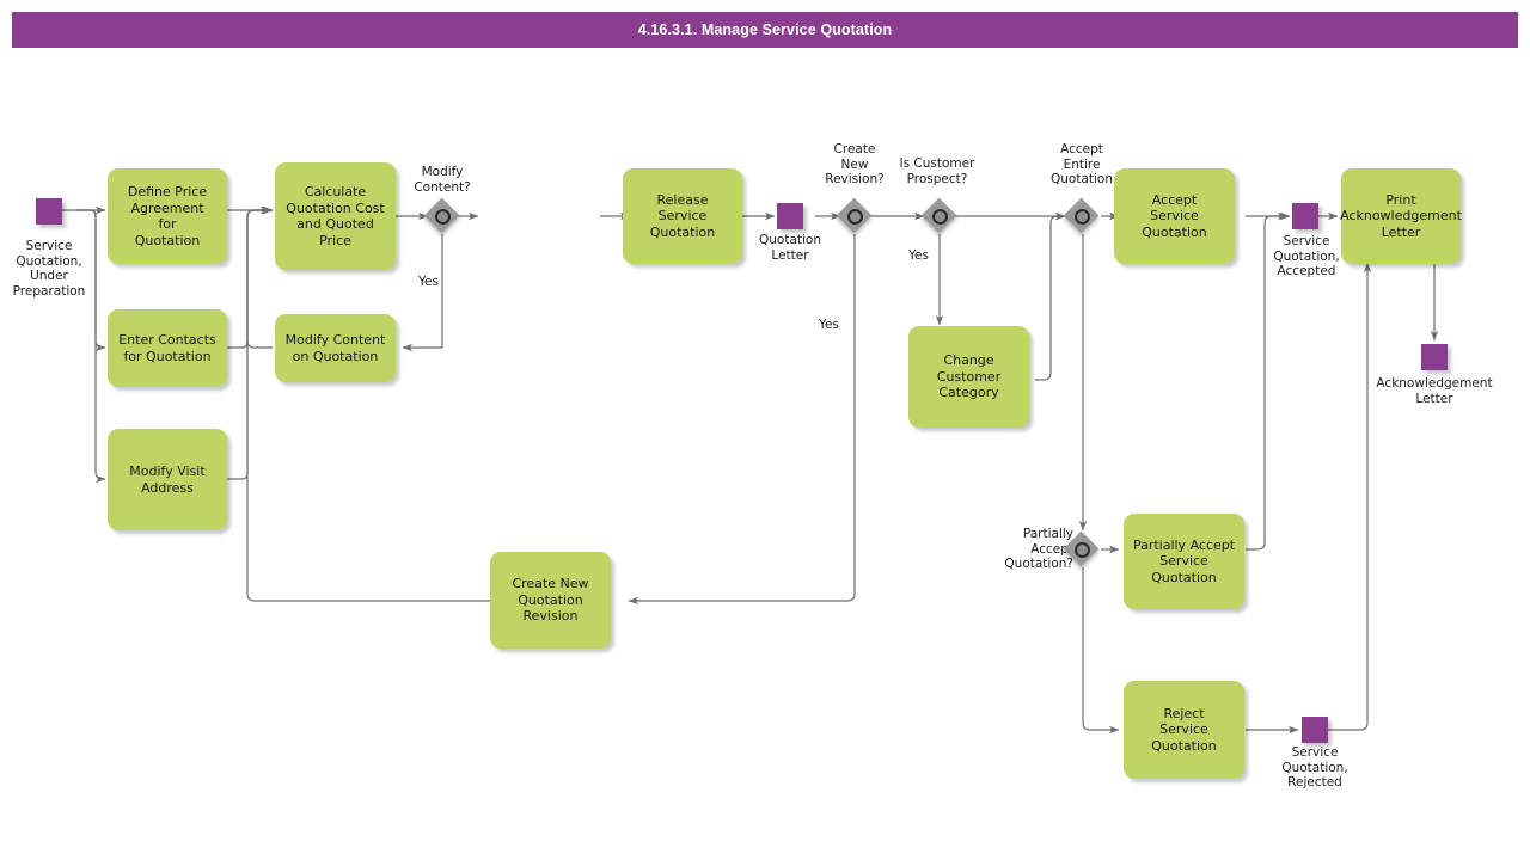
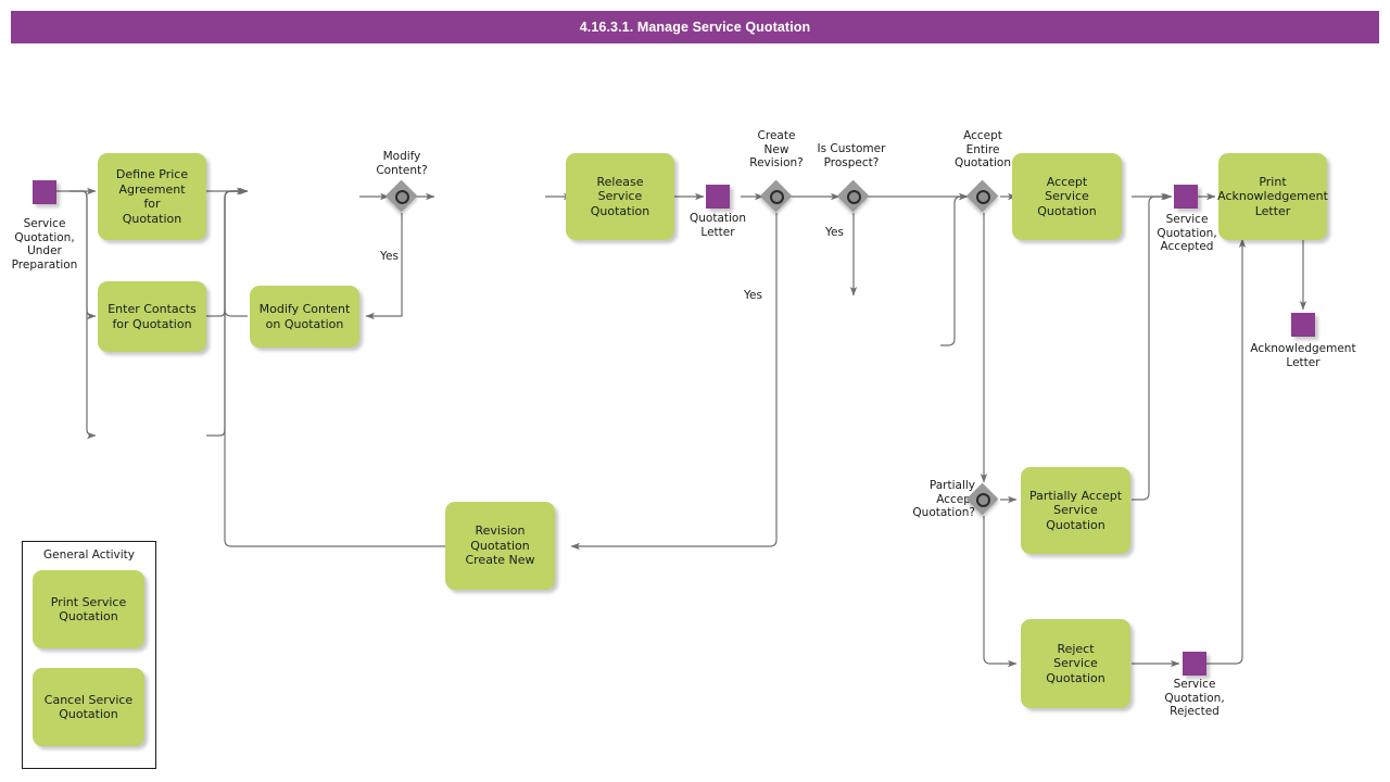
  4.16.3.1. Manage Service Quotation
  Service
  Quotation,
  Under
  Preparation
  Define Price
  Agreement
  for
  Quotation
  Enter Contacts
  for Quotation
- Modify Visit
- Address
- Calculate
- Quotation Cost
- and Quoted
- Price
  Modify Content
  on Quotation
  Modify
  Content?
  Yes
  Release
  Service
  Quotation
  Quotation
  Letter
  Create
  New
  Revision?
  Yes
  Is Customer
  Prospect?
  Yes
- Change
- Customer
- Category
  Accept
  Entire
  Quotation
  Accept
  Service
  Quotation
  Service
  Quotation,
  Accepted
  Print
  Acknowledgement
  Letter
  Acknowledgement
  Letter
  Partially
  Quotation?
  Partially Accept
  Service
  Quotation
  Reject
  Service
  Quotation
  Service
  Quotation,
  Rejected
- Create New
+ Revision
  Quotation
- Revision
+ Create New
+ General Activity
+ Print Service Quotation
+ Cancel Service Quotation
